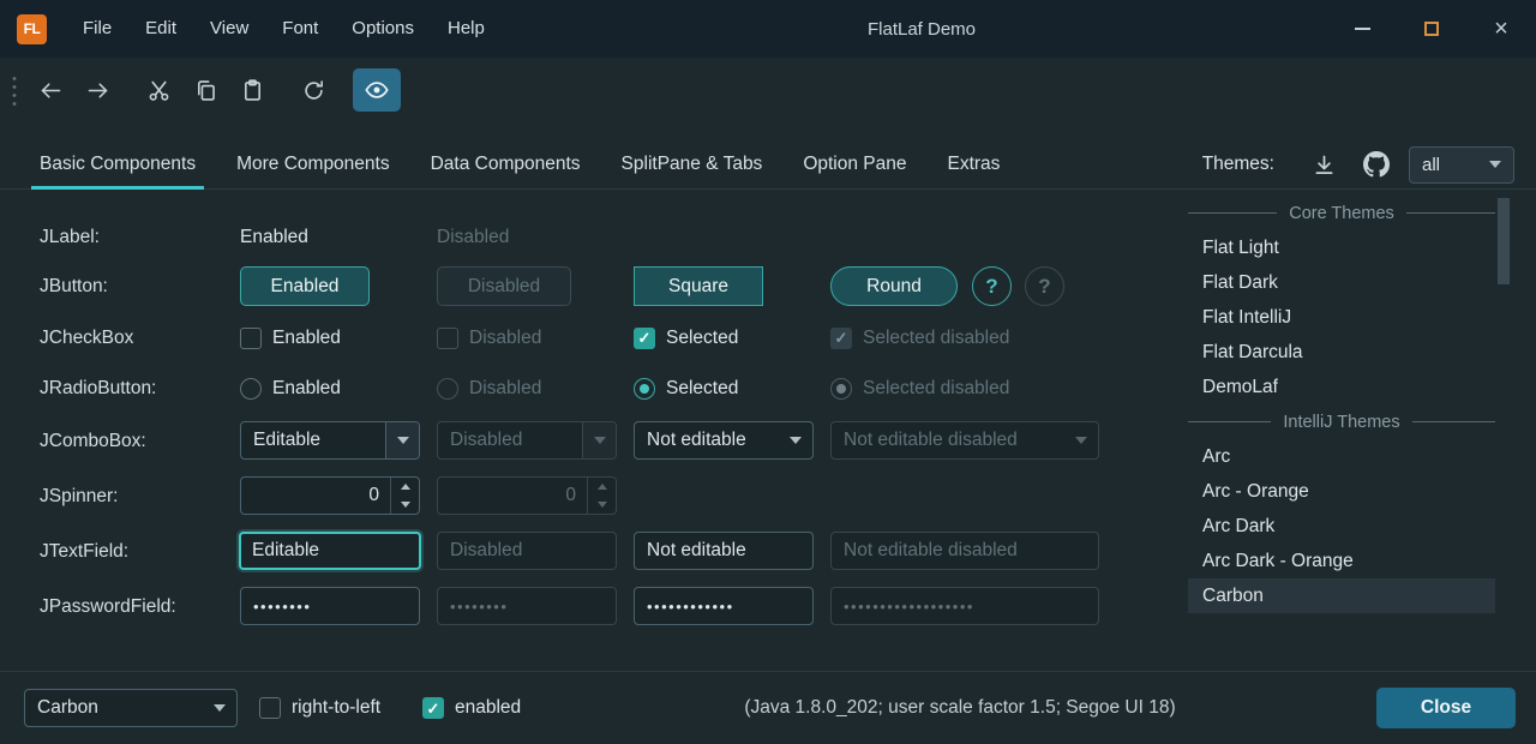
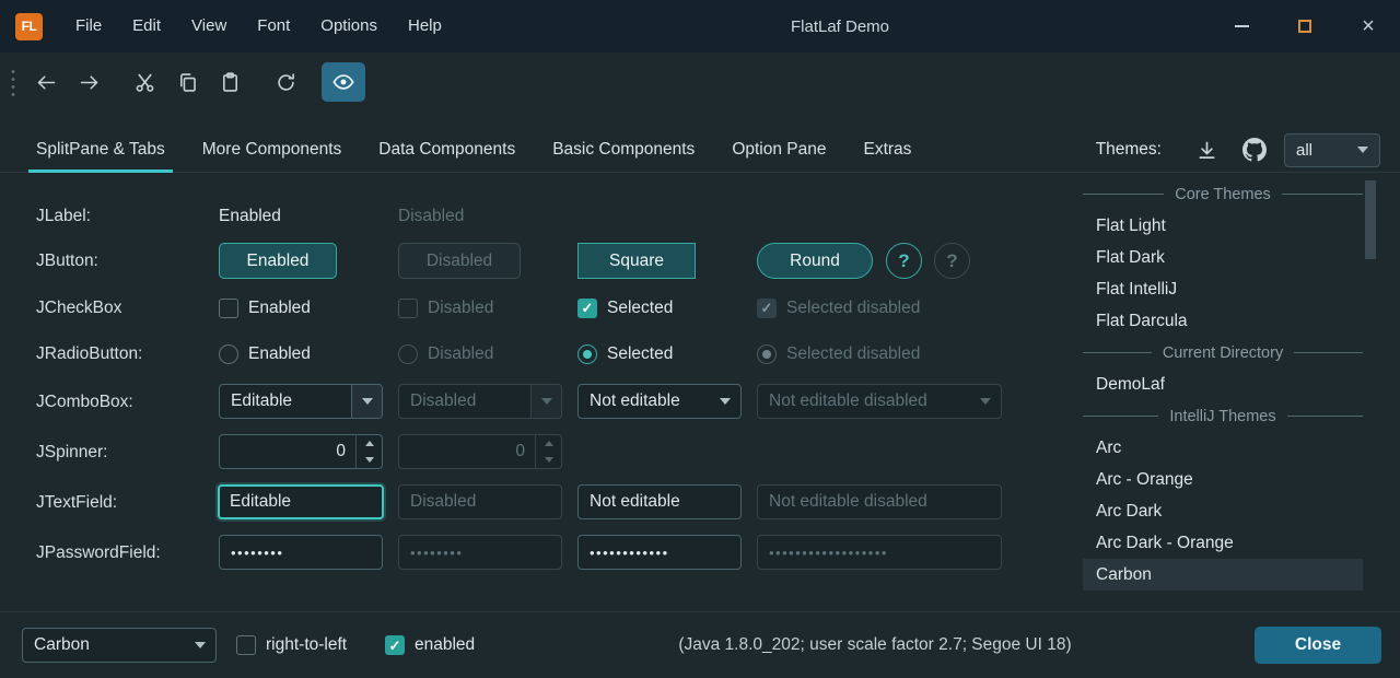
  FL
  File
  Edit
  View
  Font
  Options
  Help
  FlatLaf Demo
  ×
- Basic Components
+ SplitPane & Tabs
  More Components
  Data Components
- SplitPane & Tabs
+ Basic Components
  Option Pane
  Extras
  Themes:
  all
  JLabel:
  Enabled
  Disabled
  JButton:
  Enabled
  Disabled
  Square
  Round
  ?
  ?
  JCheckBox
  Enabled
  Disabled
  ✓
  Selected
  ✓
  Selected disabled
  JRadioButton:
  Enabled
  Disabled
  Selected
  Selected disabled
  JComboBox:
  Editable
  Disabled
  Not editable
  Not editable disabled
  JSpinner:
  0
  0
  JTextField:
  Editable
  Disabled
  Not editable
  Not editable disabled
  JPasswordField:
  ••••••••
  ••••••••
  ••••••••••••
  ••••••••••••••••••
  Core Themes
  Flat Light
  Flat Dark
  Flat IntelliJ
  Flat Darcula
+ Current Directory
  DemoLaf
  IntelliJ Themes
  Arc
  Arc - Orange
  Arc Dark
  Arc Dark - Orange
  Carbon
  Carbon
  right-to-left
  ✓
  enabled
- (Java 1.8.0_202; user scale factor 1.5; Segoe UI 18)
+ (Java 1.8.0_202; user scale factor 2.7; Segoe UI 18)
  Close
